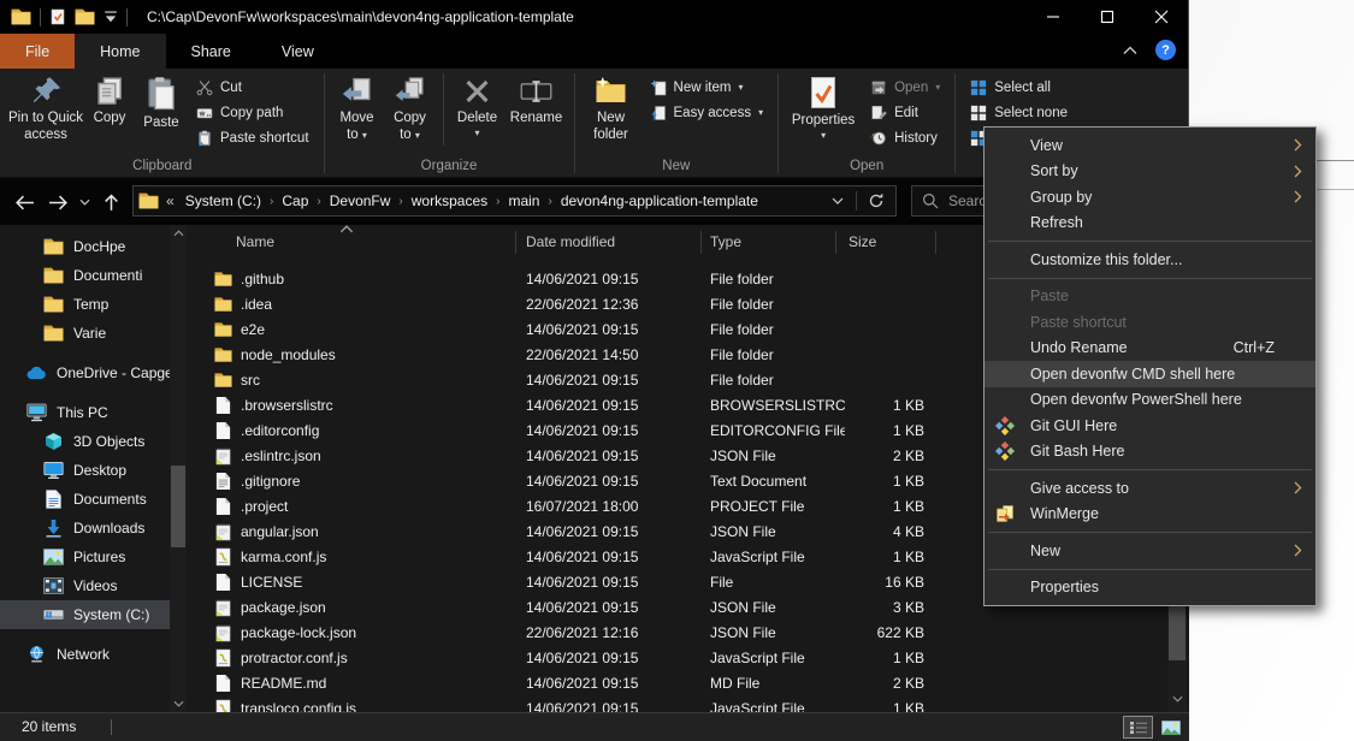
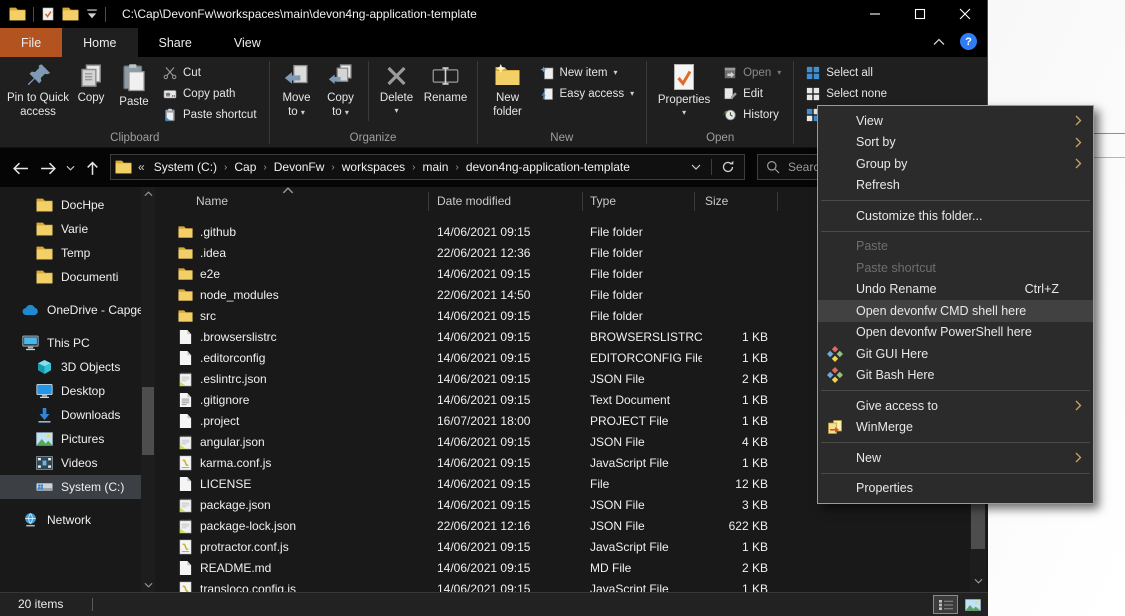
  C:\Cap\DevonFw\workspaces\main\devon4ng-application-template
  File
  Home
  Share
  View
  ?
  Pin to Quick access
  Copy
  Paste
  Cut
  Copy path
  Paste shortcut
  Clipboard
  Move to ▾
  Copy to ▾
  Delete
  ▾
  Rename
  Organize
  New folder
  New item
  ▾
  Easy access
  ▾
  New
  Properties
  ▾
  Open
  ▾
  Edit
  History
  Open
  Select all
  Select none
  «
  System (C:)
  ›
  Cap
  ›
  DevonFw
  ›
  workspaces
  ›
  main
  ›
  devon4ng-application-template
  DocHpe
- Documenti
+ Varie
  Temp
- Varie
+ Documenti
  OneDrive - Capg
  This PC
  3D Objects
  Desktop
- Documents
  Downloads
  Pictures
  Videos
  System (C:)
  Network
  Name
  Date modified
  Type
  Size
  .github
  14/06/2021 09:15
  File folder
  .idea
  22/06/2021 12:36
  File folder
  e2e
  14/06/2021 09:15
  File folder
  node_modules
  22/06/2021 14:50
  File folder
  src
  14/06/2021 09:15
  File folder
  .browserslistrc
  14/06/2021 09:15
  BROWSERSLISTRC
  1 KB
  .editorconfig
  14/06/2021 09:15
  EDITORCONFIG File
  1 KB
  .eslintrc.json
  14/06/2021 09:15
  JSON File
  2 KB
  .gitignore
  14/06/2021 09:15
  Text Document
  1 KB
  .project
  16/07/2021 18:00
  PROJECT File
  1 KB
  angular.json
  14/06/2021 09:15
  JSON File
  4 KB
  karma.conf.js
  14/06/2021 09:15
  JavaScript File
  1 KB
  LICENSE
  14/06/2021 09:15
  File
- 16 KB
+ 12 KB
  package.json
  14/06/2021 09:15
  JSON File
  3 KB
  package-lock.json
  22/06/2021 12:16
  JSON File
  622 KB
  protractor.conf.js
  14/06/2021 09:15
  JavaScript File
  1 KB
  README.md
  14/06/2021 09:15
  MD File
  2 KB
  transloco.config.js
  14/06/2021 09:15
  JavaScript File
  1 KB
  20 items
  View
  Sort by
  Group by
  Refresh
  Customize this folder...
  Paste
  Paste shortcut
  Undo Rename
  Ctrl+Z
  Open devonfw CMD shell here
  Open devonfw PowerShell here
  Git GUI Here
  Git Bash Here
  Give access to
  WinMerge
  New
  Properties
